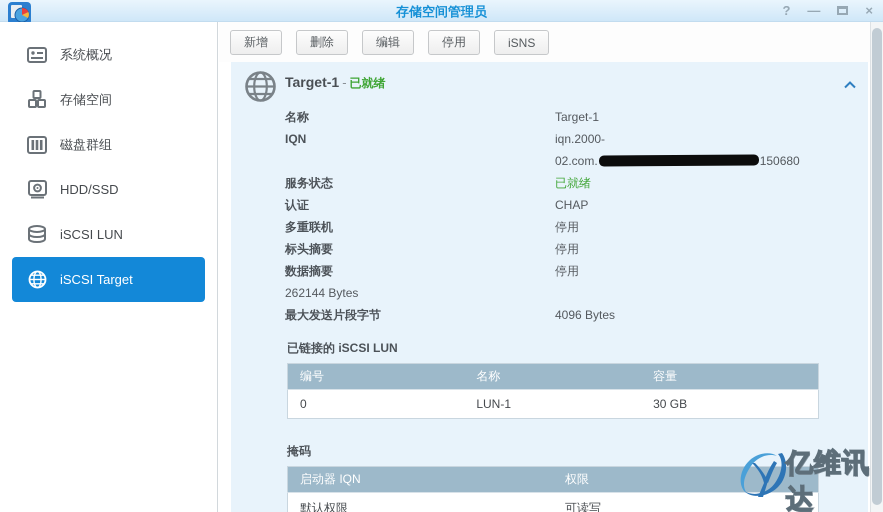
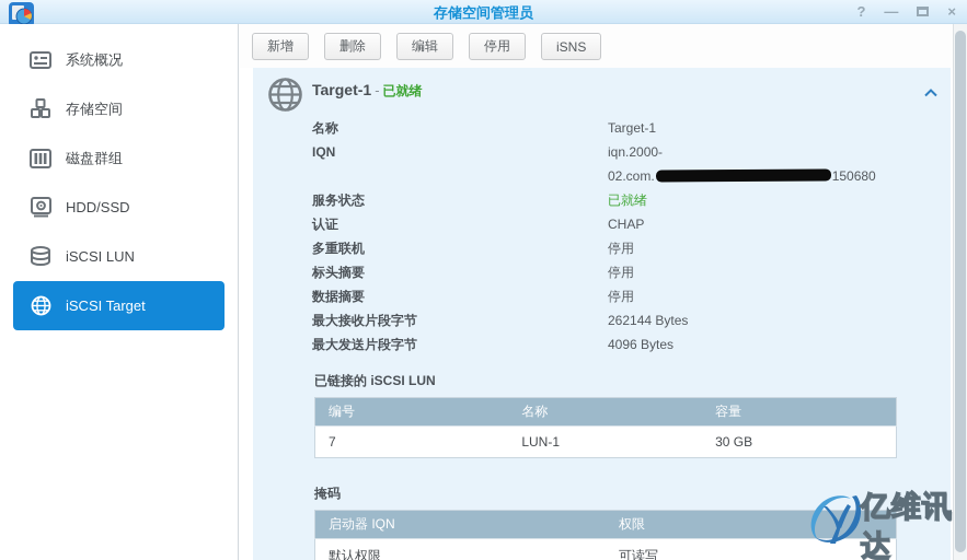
  存储空间管理员
  ?
  —
  ×
  系统概况
  存储空间
  磁盘群组
  HDD/SSD
  iSCSI LUN
  iSCSI Target
  新增
  删除
  编辑
  停用
  iSNS
  Target-1 - 已就绪
  名称
  Target-1
  IQN
  iqn.2000-
  02.com. 150680
  服务状态
  已就绪
  认证
  CHAP
  多重联机
  停用
  标头摘要
  停用
  数据摘要
  停用
+ 最大接收片段字节
  262144 Bytes
  最大发送片段字节
  4096 Bytes
  已链接的 iSCSI LUN
  编号	名称	容量
- 0	LUN-1	30 GB
+ 7	LUN-1	30 GB
  掩码
  启动器 IQN	权限
  默认权限	可读写
  亿维讯达
